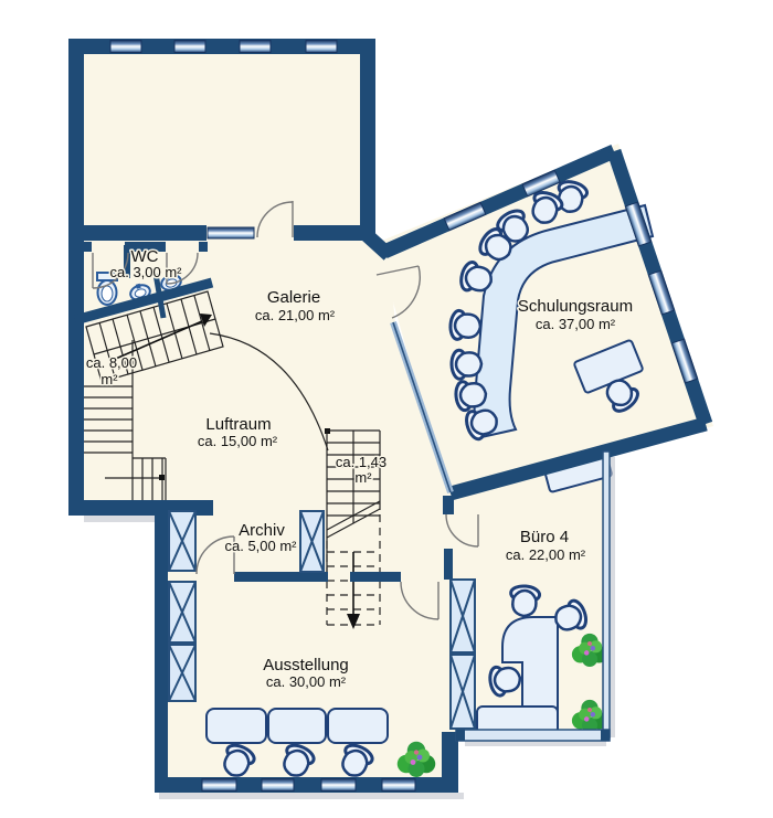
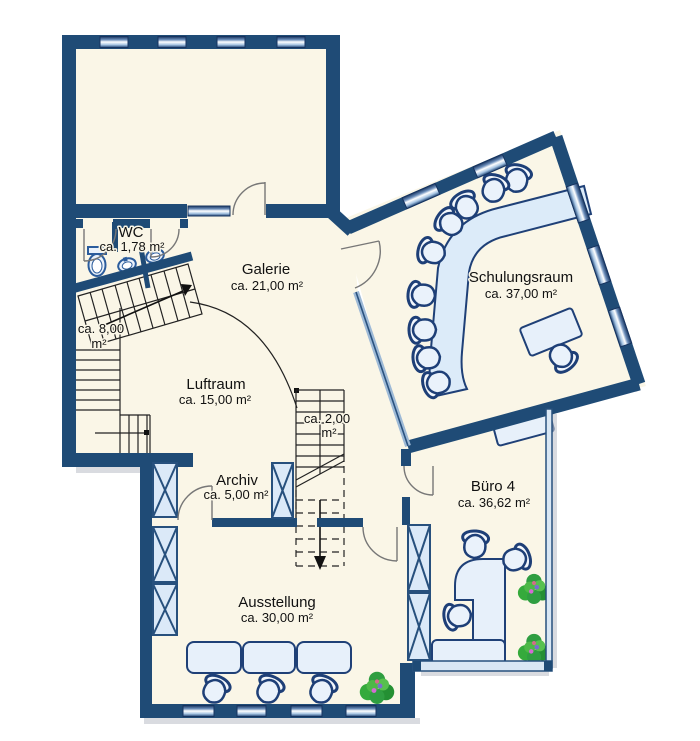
  WC
- ca. 3,00 m²
+ ca. 1,78 m²
  Galerie
  ca. 21,00 m²
  Schulungsraum
  ca. 37,00 m²
  ca. 8,00
  m²
  Luftraum
  ca. 15,00 m²
- ca. 1,43
+ ca. 2,00
  m²
  Archiv
  ca. 5,00 m²
  Büro 4
- ca. 22,00 m²
+ ca. 36,62 m²
  Ausstellung
  ca. 30,00 m²
